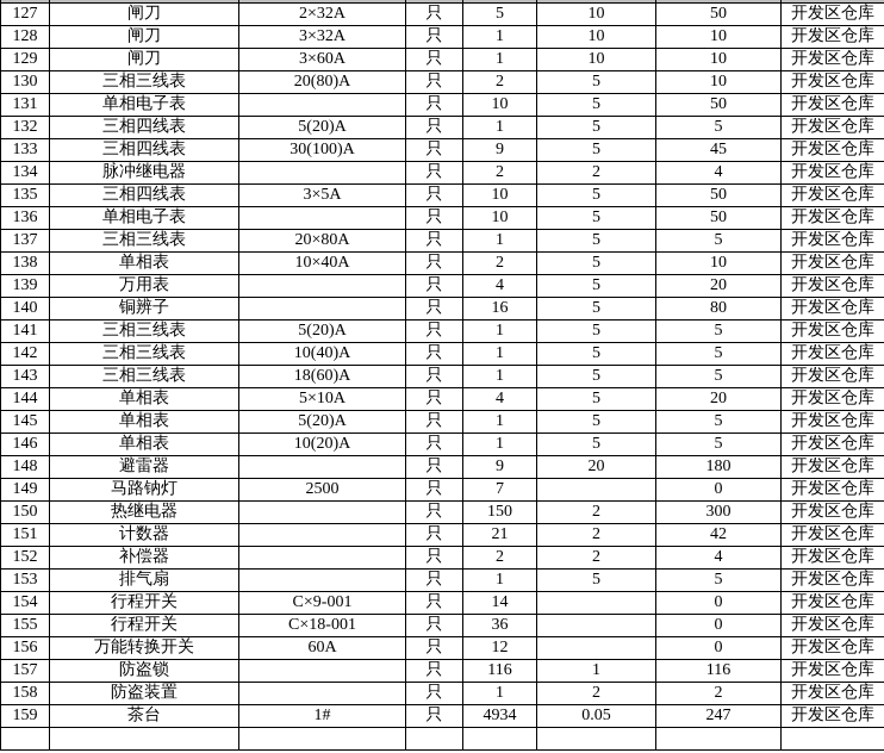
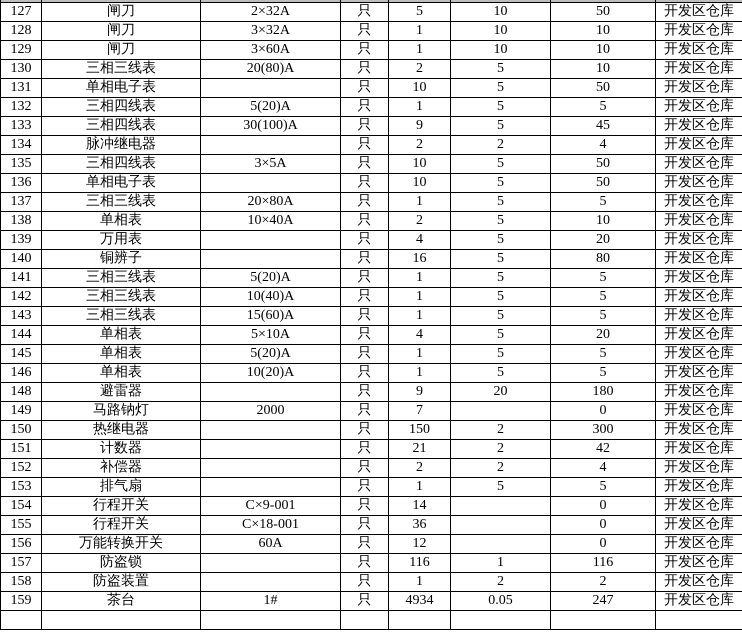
  127	闸刀	2×32A	只	5	10	50	开发区仓库
  128	闸刀	3×32A	只	1	10	10	开发区仓库
  129	闸刀	3×60A	只	1	10	10	开发区仓库
  130	三相三线表	20(80)A	只	2	5	10	开发区仓库
  131	单相电子表		只	10	5	50	开发区仓库
  132	三相四线表	5(20)A	只	1	5	5	开发区仓库
  133	三相四线表	30(100)A	只	9	5	45	开发区仓库
  134	脉冲继电器		只	2	2	4	开发区仓库
  135	三相四线表	3×5A	只	10	5	50	开发区仓库
  136	单相电子表		只	10	5	50	开发区仓库
  137	三相三线表	20×80A	只	1	5	5	开发区仓库
  138	单相表	10×40A	只	2	5	10	开发区仓库
  139	万用表		只	4	5	20	开发区仓库
  140	铜辨子		只	16	5	80	开发区仓库
  141	三相三线表	5(20)A	只	1	5	5	开发区仓库
  142	三相三线表	10(40)A	只	1	5	5	开发区仓库
- 143	三相三线表	18(60)A	只	1	5	5	开发区仓库
+ 143	三相三线表	15(60)A	只	1	5	5	开发区仓库
  144	单相表	5×10A	只	4	5	20	开发区仓库
  145	单相表	5(20)A	只	1	5	5	开发区仓库
  146	单相表	10(20)A	只	1	5	5	开发区仓库
  148	避雷器		只	9	20	180	开发区仓库
- 149	马路钠灯	2500	只	7		0	开发区仓库
+ 149	马路钠灯	2000	只	7		0	开发区仓库
  150	热继电器		只	150	2	300	开发区仓库
  151	计数器		只	21	2	42	开发区仓库
  152	补偿器		只	2	2	4	开发区仓库
  153	排气扇		只	1	5	5	开发区仓库
  154	行程开关	C×9-001	只	14		0	开发区仓库
  155	行程开关	C×18-001	只	36		0	开发区仓库
  156	万能转换开关	60A	只	12		0	开发区仓库
  157	防盗锁		只	116	1	116	开发区仓库
  158	防盗装置		只	1	2	2	开发区仓库
  159	茶台	1#	只	4934	0.05	247	开发区仓库
